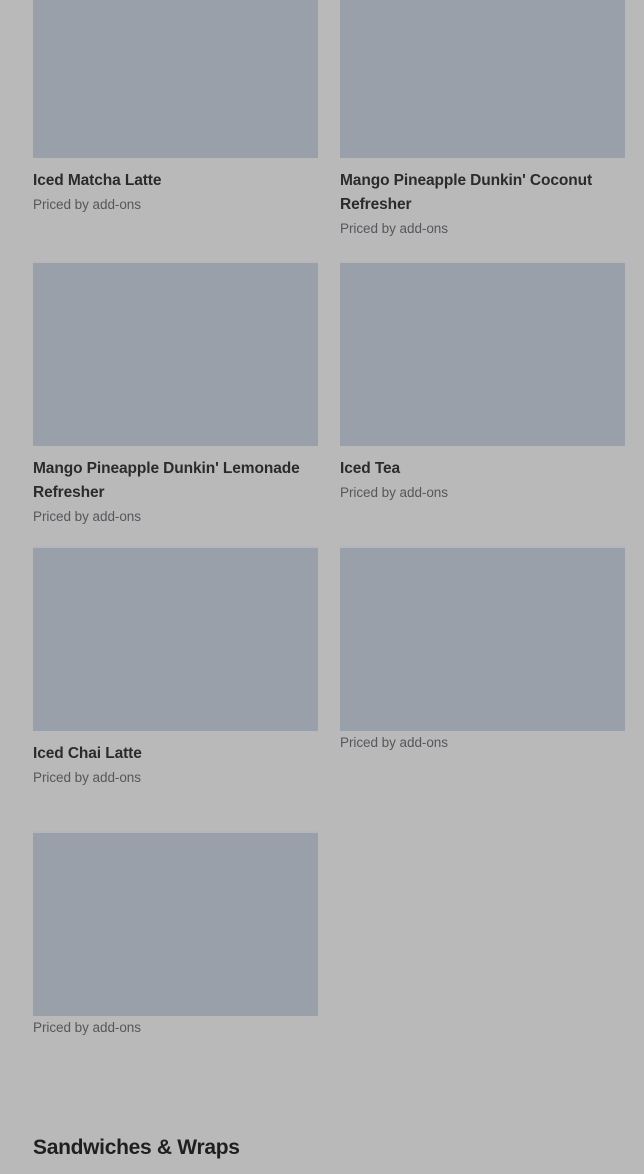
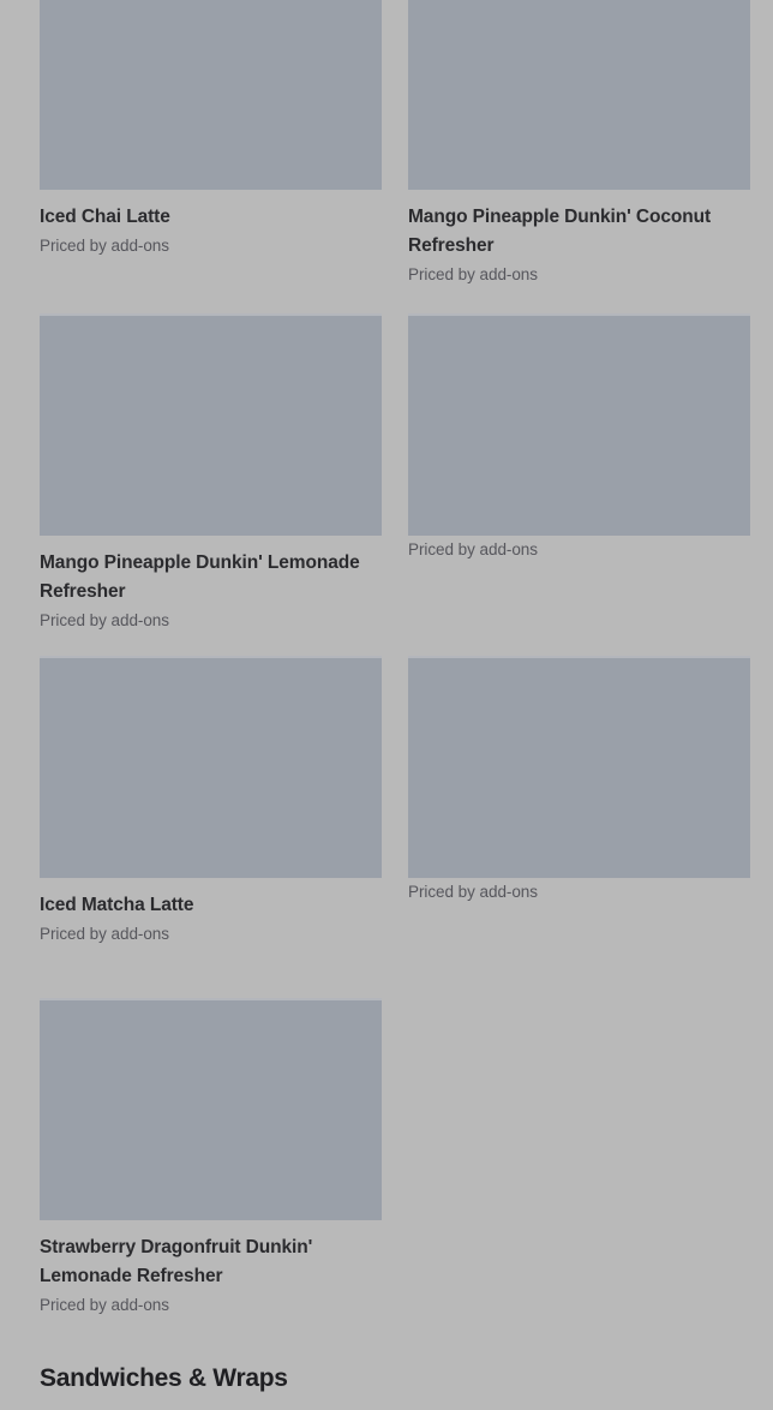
- Iced Matcha Latte
+ Iced Chai Latte
  Priced by add-ons
  Mango Pineapple Dunkin' Coconut Refresher
  Priced by add-ons
  Mango Pineapple Dunkin' Lemonade Refresher
  Priced by add-ons
- Iced Tea
  Priced by add-ons
- Iced Chai Latte
+ Iced Matcha Latte
  Priced by add-ons
  Priced by add-ons
+ Strawberry Dragonfruit Dunkin' Lemonade Refresher
  Priced by add-ons
  Sandwiches & Wraps
